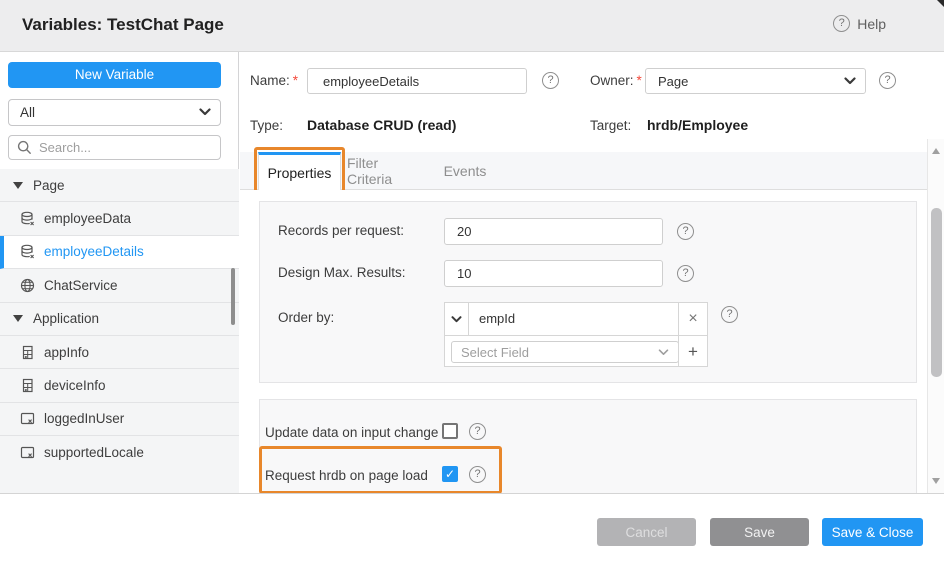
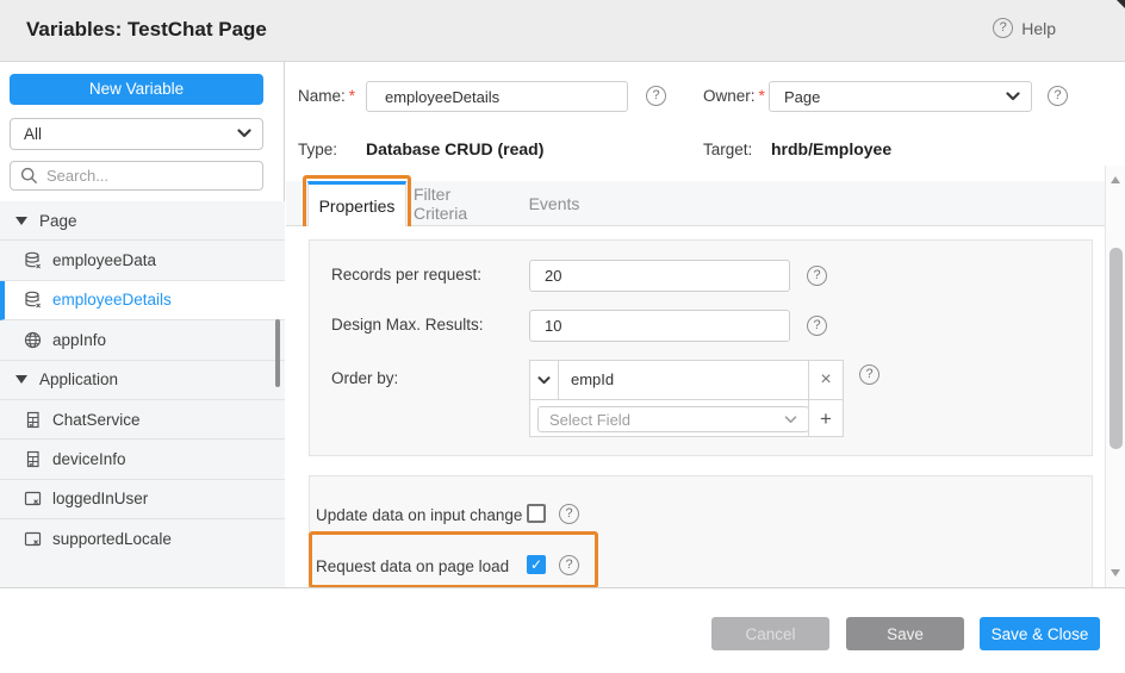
  Variables: TestChat Page
  ?
  Help
  New Variable
  All
  Search...
  Page
  employeeData
  employeeDetails
- ChatService
+ appInfo
  Application
- appInfo
+ ChatService
  deviceInfo
  loggedInUser
  supportedLocale
  Name: *
  employeeDetails
  ?
  Owner: *
  Page
  ?
  Type:
  Database CRUD (read)
  Target:
  hrdb/Employee
  Properties
  Filter Criteria
  Events
  Records per request:
  20
  ?
  Design Max. Results:
  10
  ?
  Order by:
  empId
  ×
  Select Field
  +
  ?
  Update data on input change
  ?
- Request hrdb on page load
+ Request data on page load
  ✓
  ?
  Cancel
  Save
  Save & Close
